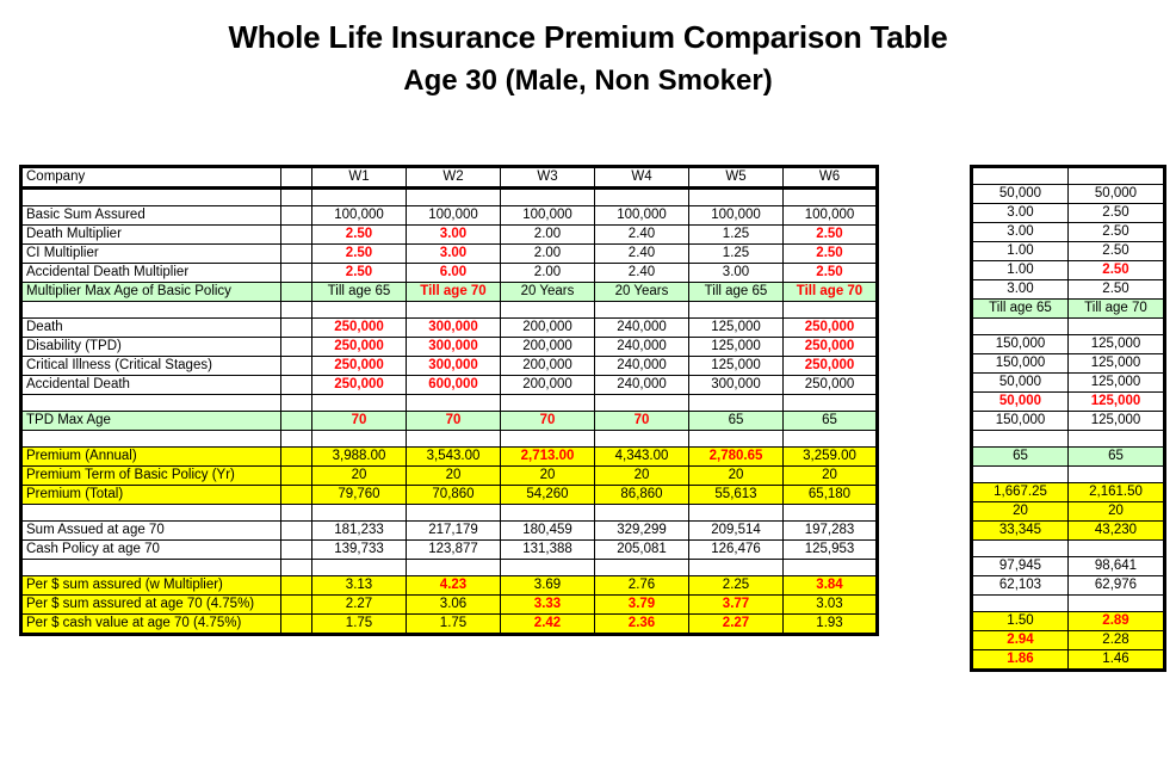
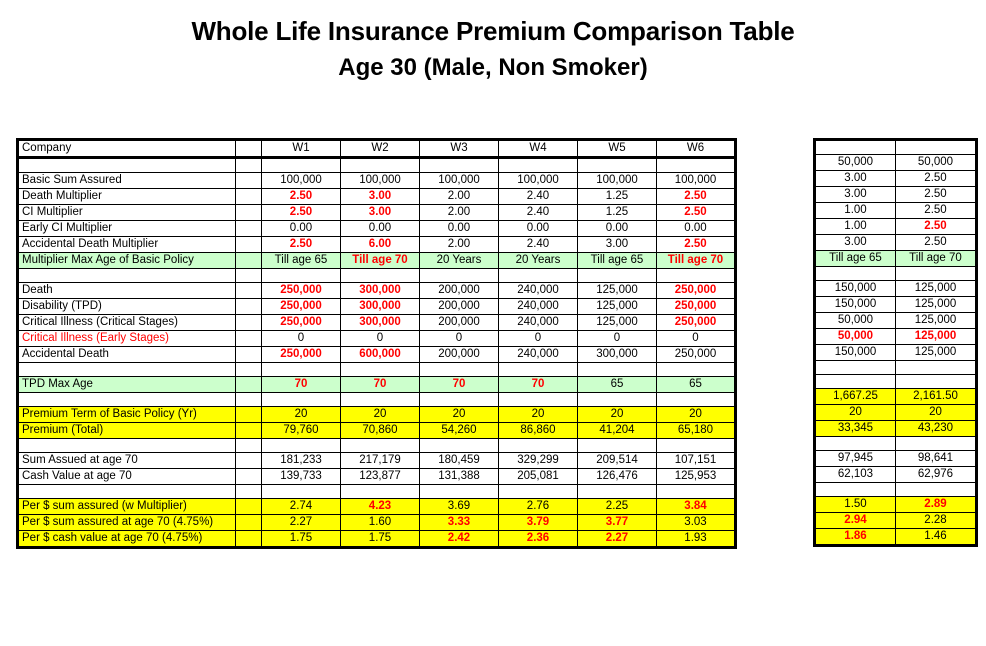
  Whole Life Insurance Premium Comparison Table
  Age 30 (Male, Non Smoker)
  Company		W1	W2	W3	W4	W5	W6
  Basic Sum Assured		100,000	100,000	100,000	100,000	100,000	100,000
  Death Multiplier		2.50	3.00	2.00	2.40	1.25	2.50
  CI Multiplier		2.50	3.00	2.00	2.40	1.25	2.50
+ Early CI Multiplier		0.00	0.00	0.00	0.00	0.00	0.00
  Accidental Death Multiplier		2.50	6.00	2.00	2.40	3.00	2.50
  Multiplier Max Age of Basic Policy		Till age 65	Till age 70	20 Years	20 Years	Till age 65	Till age 70
  Death		250,000	300,000	200,000	240,000	125,000	250,000
  Disability (TPD)		250,000	300,000	200,000	240,000	125,000	250,000
  Critical Illness (Critical Stages)		250,000	300,000	200,000	240,000	125,000	250,000
+ Critical Illness (Early Stages)		0	0	0	0	0	0
  Accidental Death		250,000	600,000	200,000	240,000	300,000	250,000
  TPD Max Age		70	70	70	70	65	65
- Premium (Annual)		3,988.00	3,543.00	2,713.00	4,343.00	2,780.65	3,259.00
  Premium Term of Basic Policy (Yr)		20	20	20	20	20	20
- Premium (Total)		79,760	70,860	54,260	86,860	55,613	65,180
+ Premium (Total)		79,760	70,860	54,260	86,860	41,204	65,180
- Sum Assued at age 70		181,233	217,179	180,459	329,299	209,514	197,283
+ Sum Assued at age 70		181,233	217,179	180,459	329,299	209,514	107,151
- Cash Policy at age 70		139,733	123,877	131,388	205,081	126,476	125,953
+ Cash Value at age 70		139,733	123,877	131,388	205,081	126,476	125,953
- Per $ sum assured (w Multiplier)		3.13	4.23	3.69	2.76	2.25	3.84
+ Per $ sum assured (w Multiplier)		2.74	4.23	3.69	2.76	2.25	3.84
- Per $ sum assured at age 70 (4.75%)		2.27	3.06	3.33	3.79	3.77	3.03
+ Per $ sum assured at age 70 (4.75%)		2.27	1.60	3.33	3.79	3.77	3.03
  Per $ cash value at age 70 (4.75%)		1.75	1.75	2.42	2.36	2.27	1.93
  50,000	50,000
  3.00	2.50
  3.00	2.50
  1.00	2.50
  1.00	2.50
  3.00	2.50
  Till age 65	Till age 70
  150,000	125,000
  150,000	125,000
  50,000	125,000
  50,000	125,000
  150,000	125,000
- 65	65
  1,667.25	2,161.50
  20	20
  33,345	43,230
  97,945	98,641
  62,103	62,976
  1.50	2.89
  2.94	2.28
  1.86	1.46
